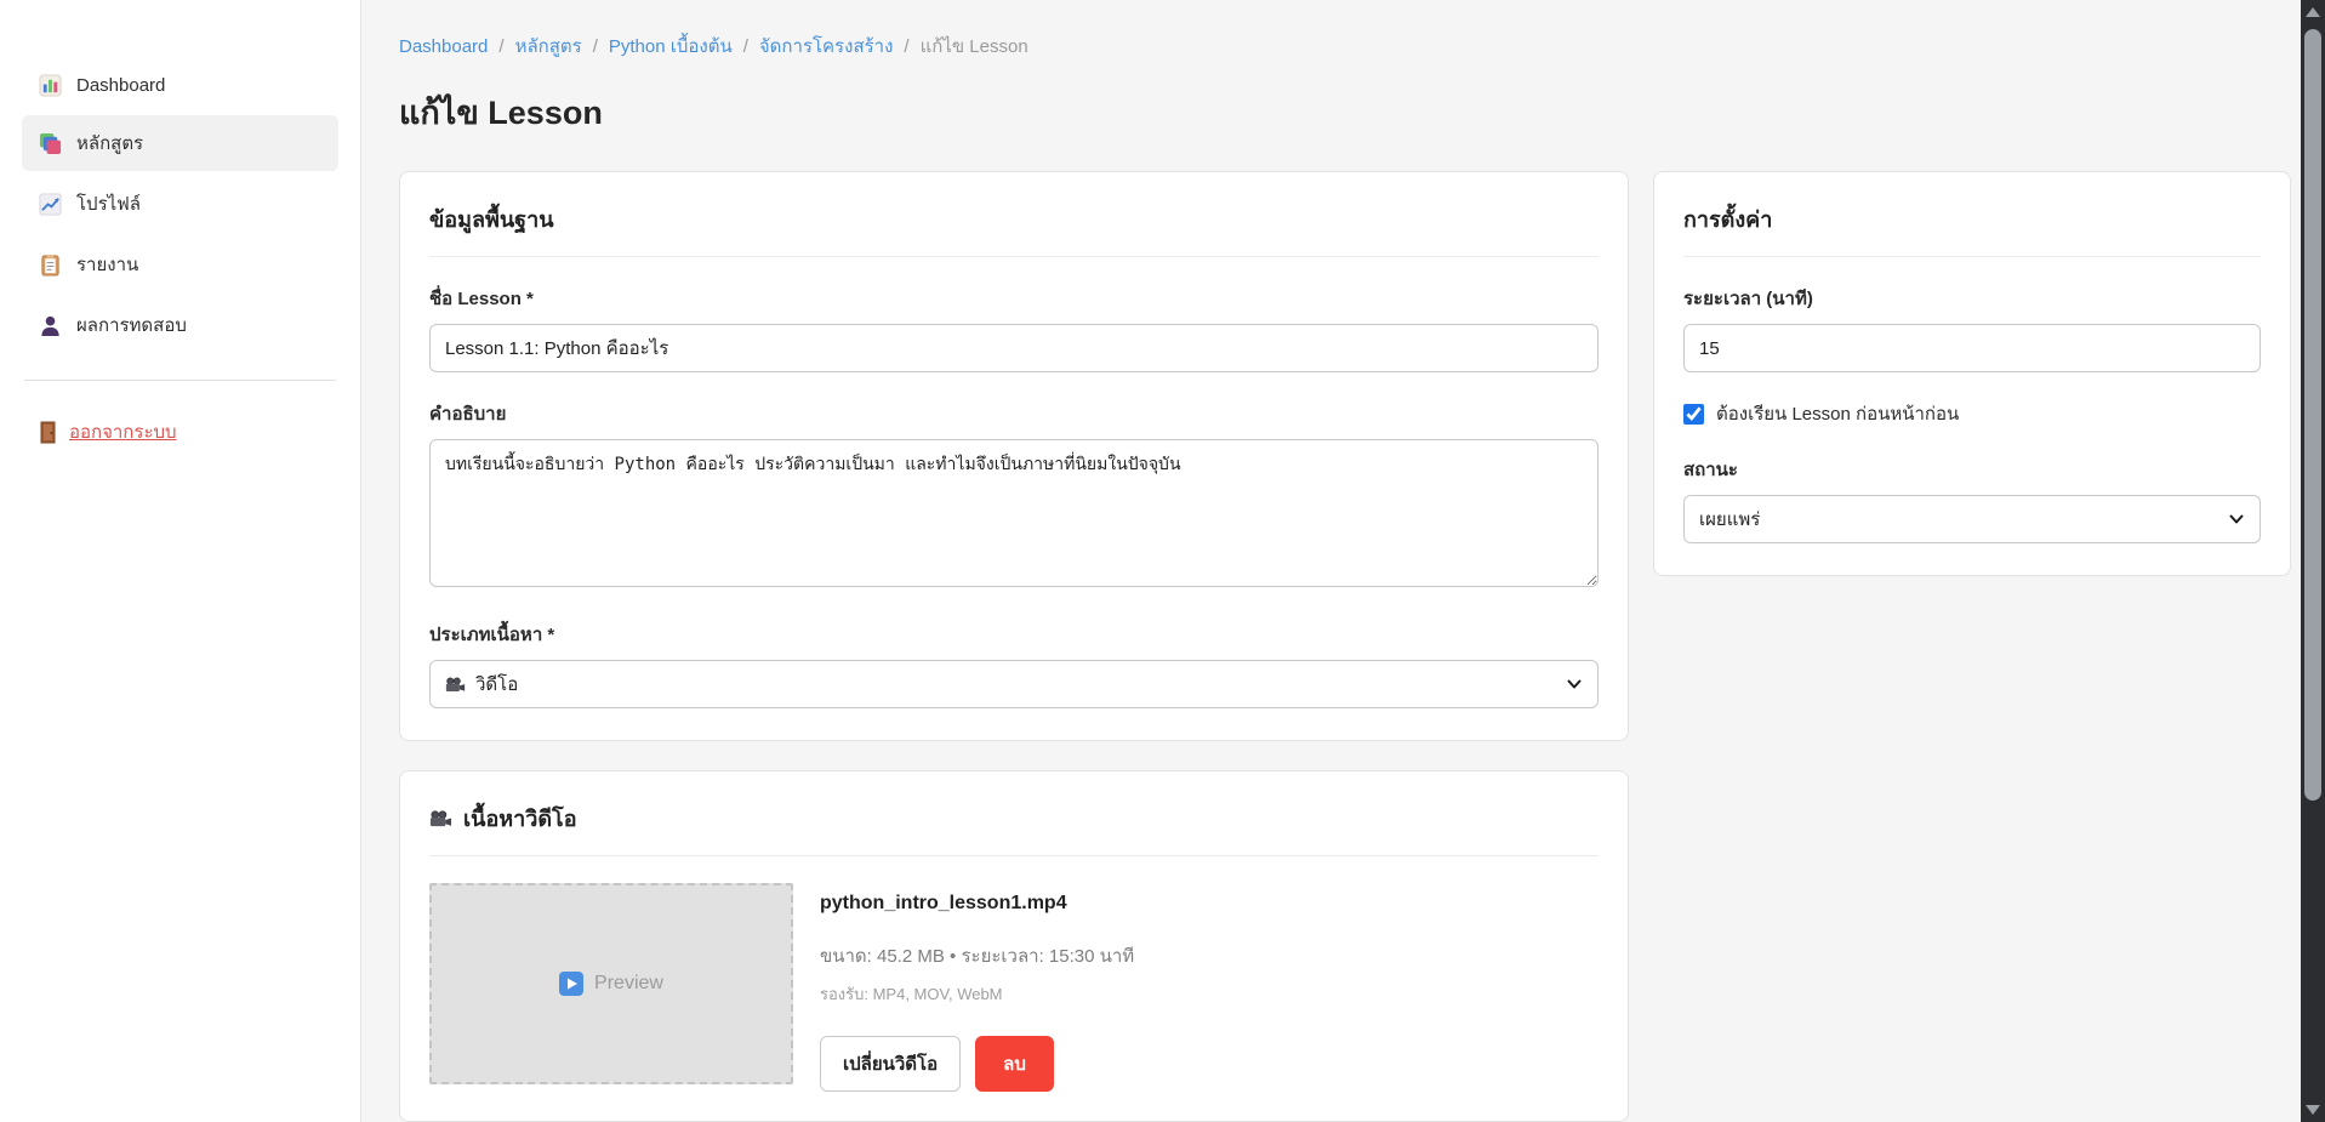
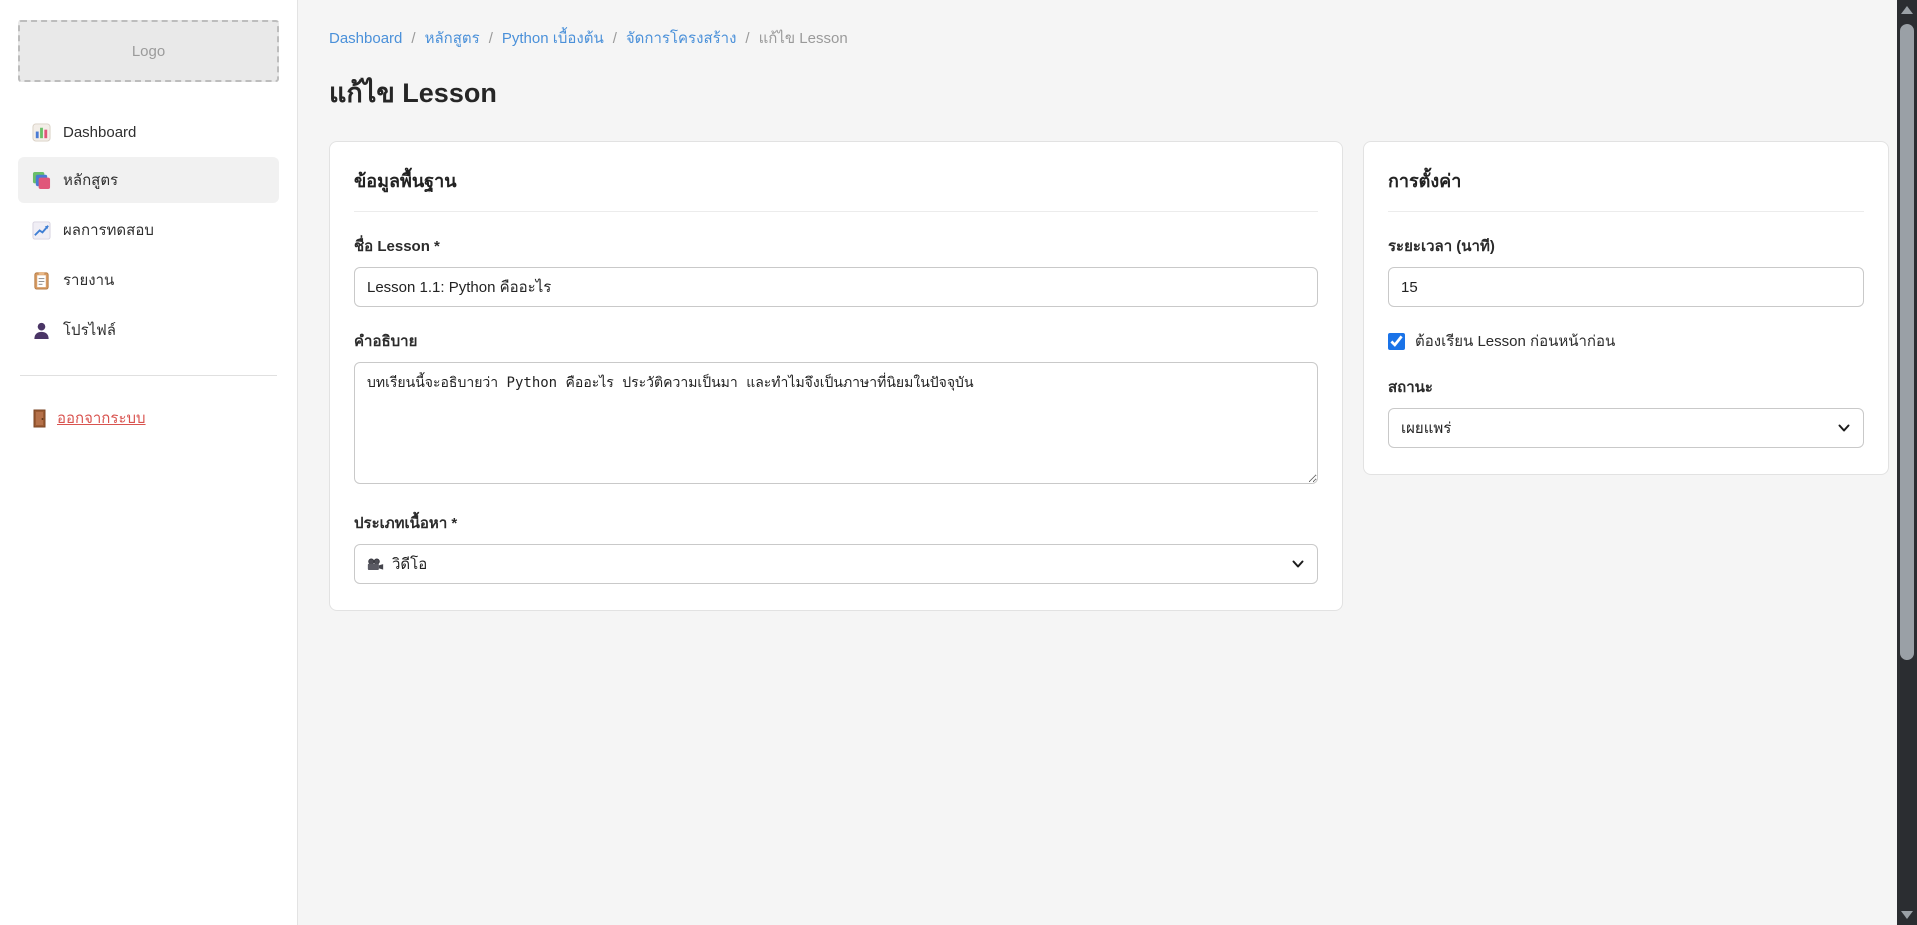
+ Logo
  Dashboard
  หลักสูตร
- โปรไฟล์
+ ผลการทดสอบ
  รายงาน
- ผลการทดสอบ
+ โปรไฟล์
  ออกจากระบบ
  Dashboard
  /
  หลักสูตร
  /
  Python เบื้องต้น
  /
  จัดการโครงสร้าง
  /
  แก้ไข Lesson
  แก้ไข Lesson
  ข้อมูลพื้นฐาน
  ชื่อ Lesson *
  Lesson 1.1: Python คืออะไร
  คำอธิบาย
  บทเรียนนี้จะอธิบายว่า Python คืออะไร ประวัติความเป็นมา และทำไมจึงเป็นภาษาที่นิยมในปัจจุบัน
  ประเภทเนื้อหา *
  วิดีโอ
- เนื้อหาวิดีโอ
- Preview
- python_intro_lesson1.mp4
- ขนาด: 45.2 MB • ระยะเวลา: 15:30 นาที
- รองรับ: MP4, MOV, WebM
- เปลี่ยนวิดีโอ
- ลบ
  การตั้งค่า
  ระยะเวลา (นาที)
  15
  ต้องเรียน Lesson ก่อนหน้าก่อน
  สถานะ
  เผยแพร่
